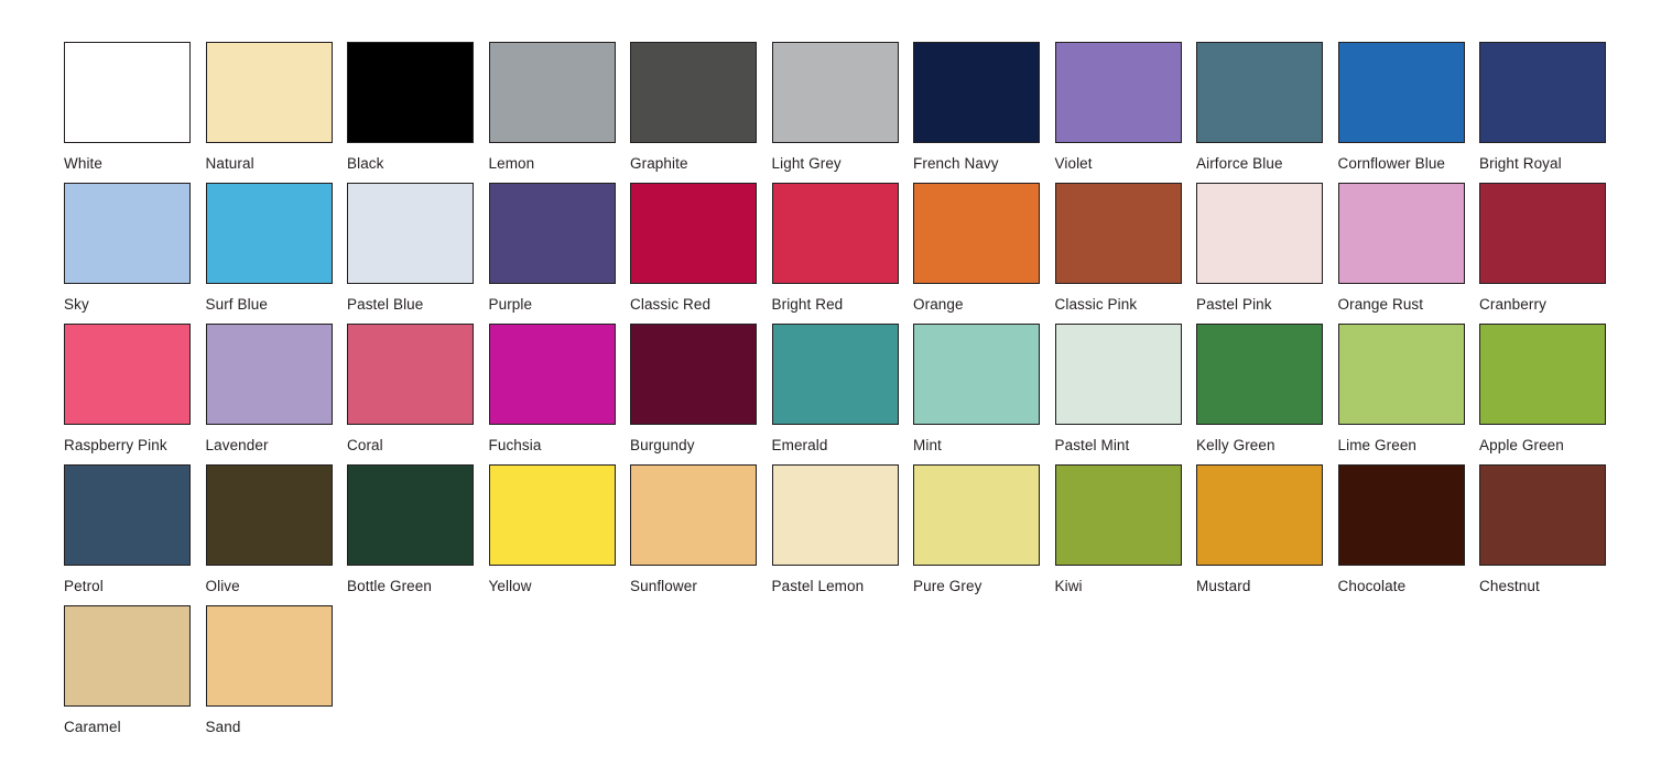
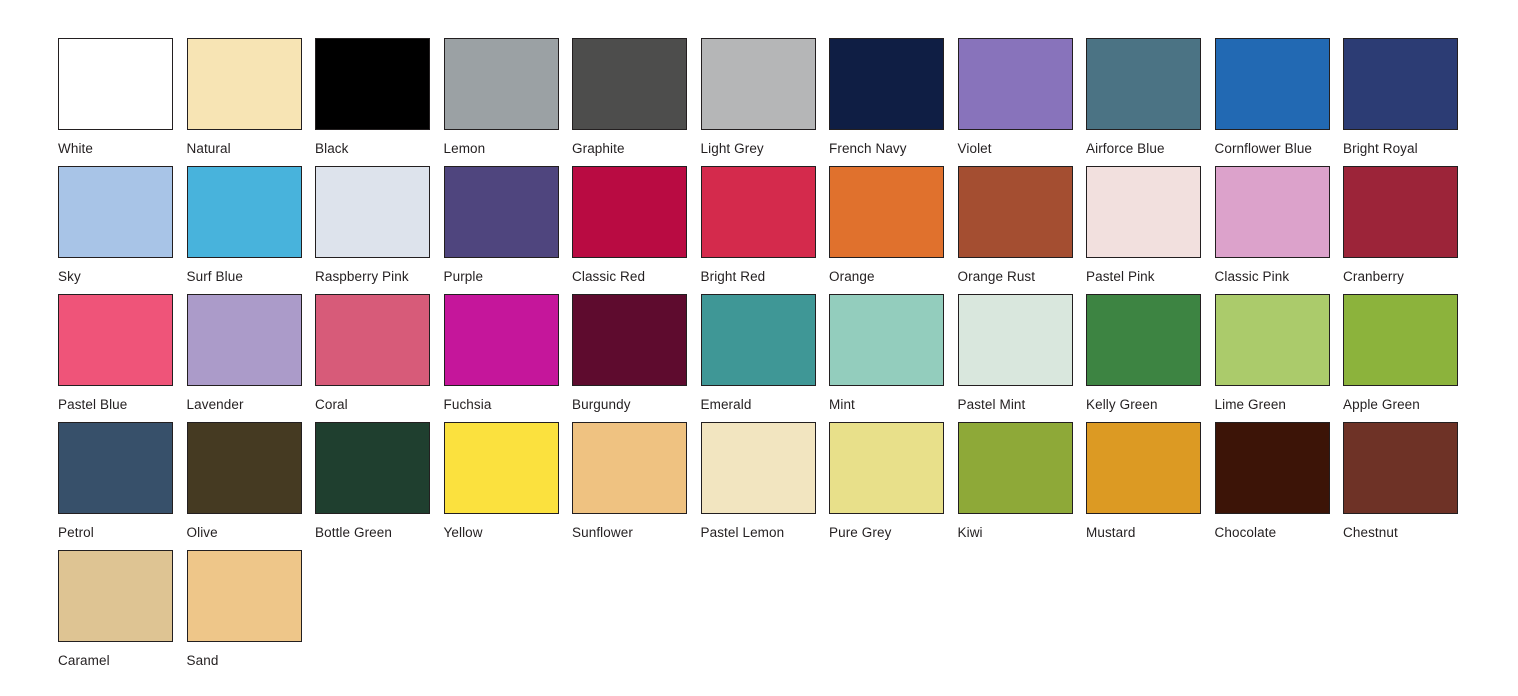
  White
  Natural
  Black
  Lemon
  Graphite
  Light Grey
  French Navy
  Violet
  Airforce Blue
  Cornflower Blue
  Bright Royal
  Sky
  Surf Blue
- Pastel Blue
+ Raspberry Pink
  Purple
  Classic Red
  Bright Red
  Orange
- Classic Pink
+ Orange Rust
  Pastel Pink
- Orange Rust
+ Classic Pink
  Cranberry
- Raspberry Pink
+ Pastel Blue
  Lavender
  Coral
  Fuchsia
  Burgundy
  Emerald
  Mint
  Pastel Mint
  Kelly Green
  Lime Green
  Apple Green
  Petrol
  Olive
  Bottle Green
  Yellow
  Sunflower
  Pastel Lemon
  Pure Grey
  Kiwi
  Mustard
  Chocolate
  Chestnut
  Caramel
  Sand
